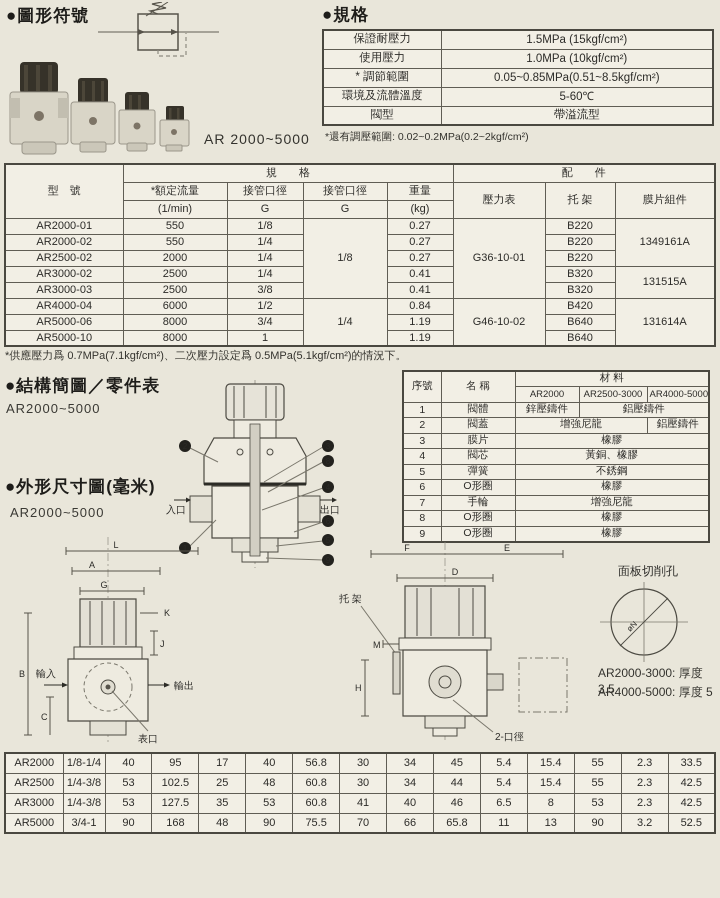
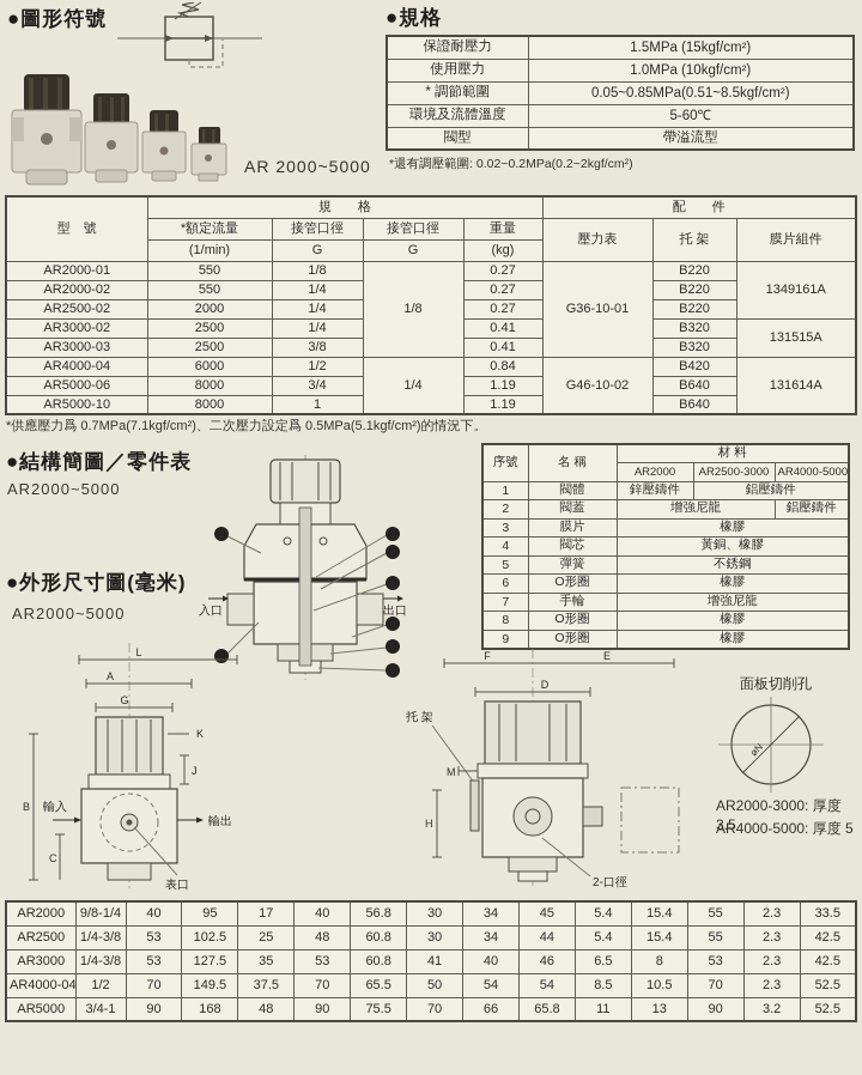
  ●圖形符號
  AR 2000~5000
  ●規格
  保證耐壓力	1.5MPa (15kgf/cm²)
  使用壓力	1.0MPa (10kgf/cm²)
  * 調節範圍	0.05~0.85MPa(0.51~8.5kgf/cm²)
  環境及流體溫度	5-60℃
  閥型	帶溢流型
  *還有調壓範圍: 0.02~0.2MPa(0.2~2kgf/cm²)
  型 號	規 格	配 件
  *額定流量	接管口徑	接管口徑	重量	壓力表	托 架	膜片組件
  (1/min)	G	G	(kg)
  AR2000-01	550	1/8	1/8	0.27	G36-10-01	B220	1349161A
  AR2000-02	550	1/4	0.27	B220
  AR2500-02	2000	1/4	0.27	B220
  AR3000-02	2500	1/4	0.41	B320	131515A
  AR3000-03	2500	3/8	0.41	B320
  AR4000-04	6000	1/2	1/4	0.84	G46-10-02	B420	131614A
  AR5000-06	8000	3/4	1.19	B640
  AR5000-10	8000	1	1.19	B640
  *供應壓力爲 0.7MPa(7.1kgf/cm²)、二次壓力設定爲 0.5MPa(5.1kgf/cm²)的情況下。
  ●結構簡圖／零件表
  AR2000~5000
  入口
  出口
  2
  1
  3
  8
  4
  6
  5
  9
  序號	名 稱	材 料
  AR2000	AR2500-3000	AR4000-5000
  1	閥體	鋅壓鑄件	鋁壓鑄件
  2	閥蓋	增強尼龍	鋁壓鑄件
  3	膜片	橡膠
  4	閥芯	黃銅、橡膠
  5	彈簧	不銹鋼
  6	O形圈	橡膠
  7	手輪	增強尼龍
  8	O形圈	橡膠
  9	O形圈	橡膠
  ●外形尺寸圖(毫米)
  AR2000~5000
  L
  A
  G
  K
  J
  B
  C
  輸入
  輸出
  表口
  F
  E
  D
  托 架
  M
  H
  2-口徑
  面板切削孔
  AR2000-3000: 厚度 3.5
  AR4000-5000: 厚度 5
- AR2000	1/8-1/4	40	95	17	40	56.8	30	34	45	5.4	15.4	55	2.3	33.5
+ AR2000	9/8-1/4	40	95	17	40	56.8	30	34	45	5.4	15.4	55	2.3	33.5
  AR2500	1/4-3/8	53	102.5	25	48	60.8	30	34	44	5.4	15.4	55	2.3	42.5
  AR3000	1/4-3/8	53	127.5	35	53	60.8	41	40	46	6.5	8	53	2.3	42.5
+ AR4000-04	1/2	70	149.5	37.5	70	65.5	50	54	54	8.5	10.5	70	2.3	52.5
  AR5000	3/4-1	90	168	48	90	75.5	70	66	65.8	11	13	90	3.2	52.5
